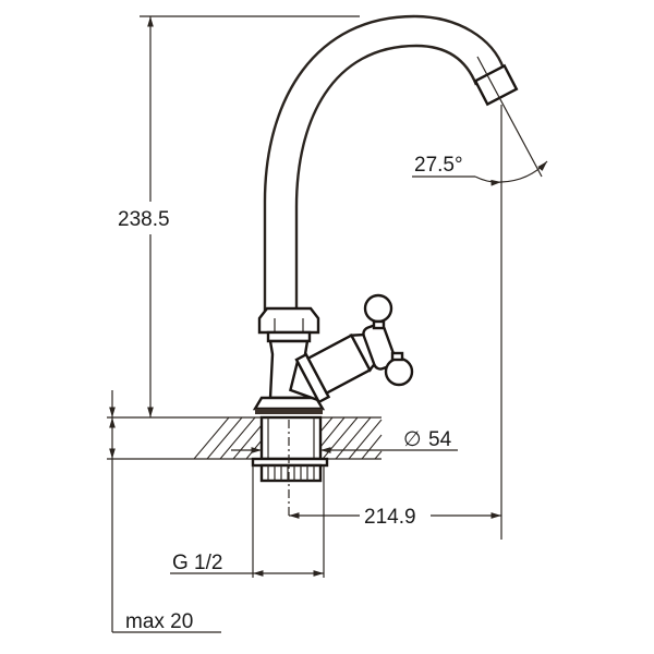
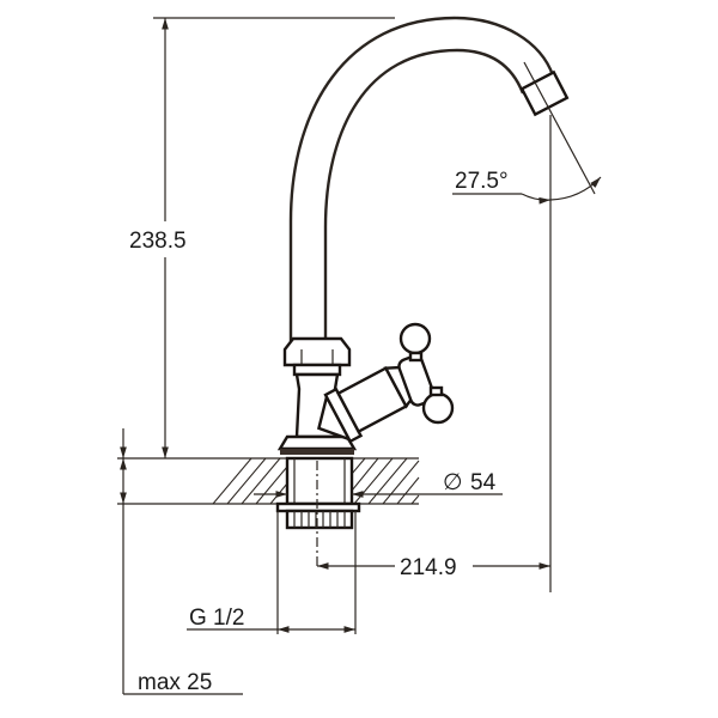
  238.5
  27.5°
  ∅
  54
  214.9
  G 1/2
- max 20
+ max 25
